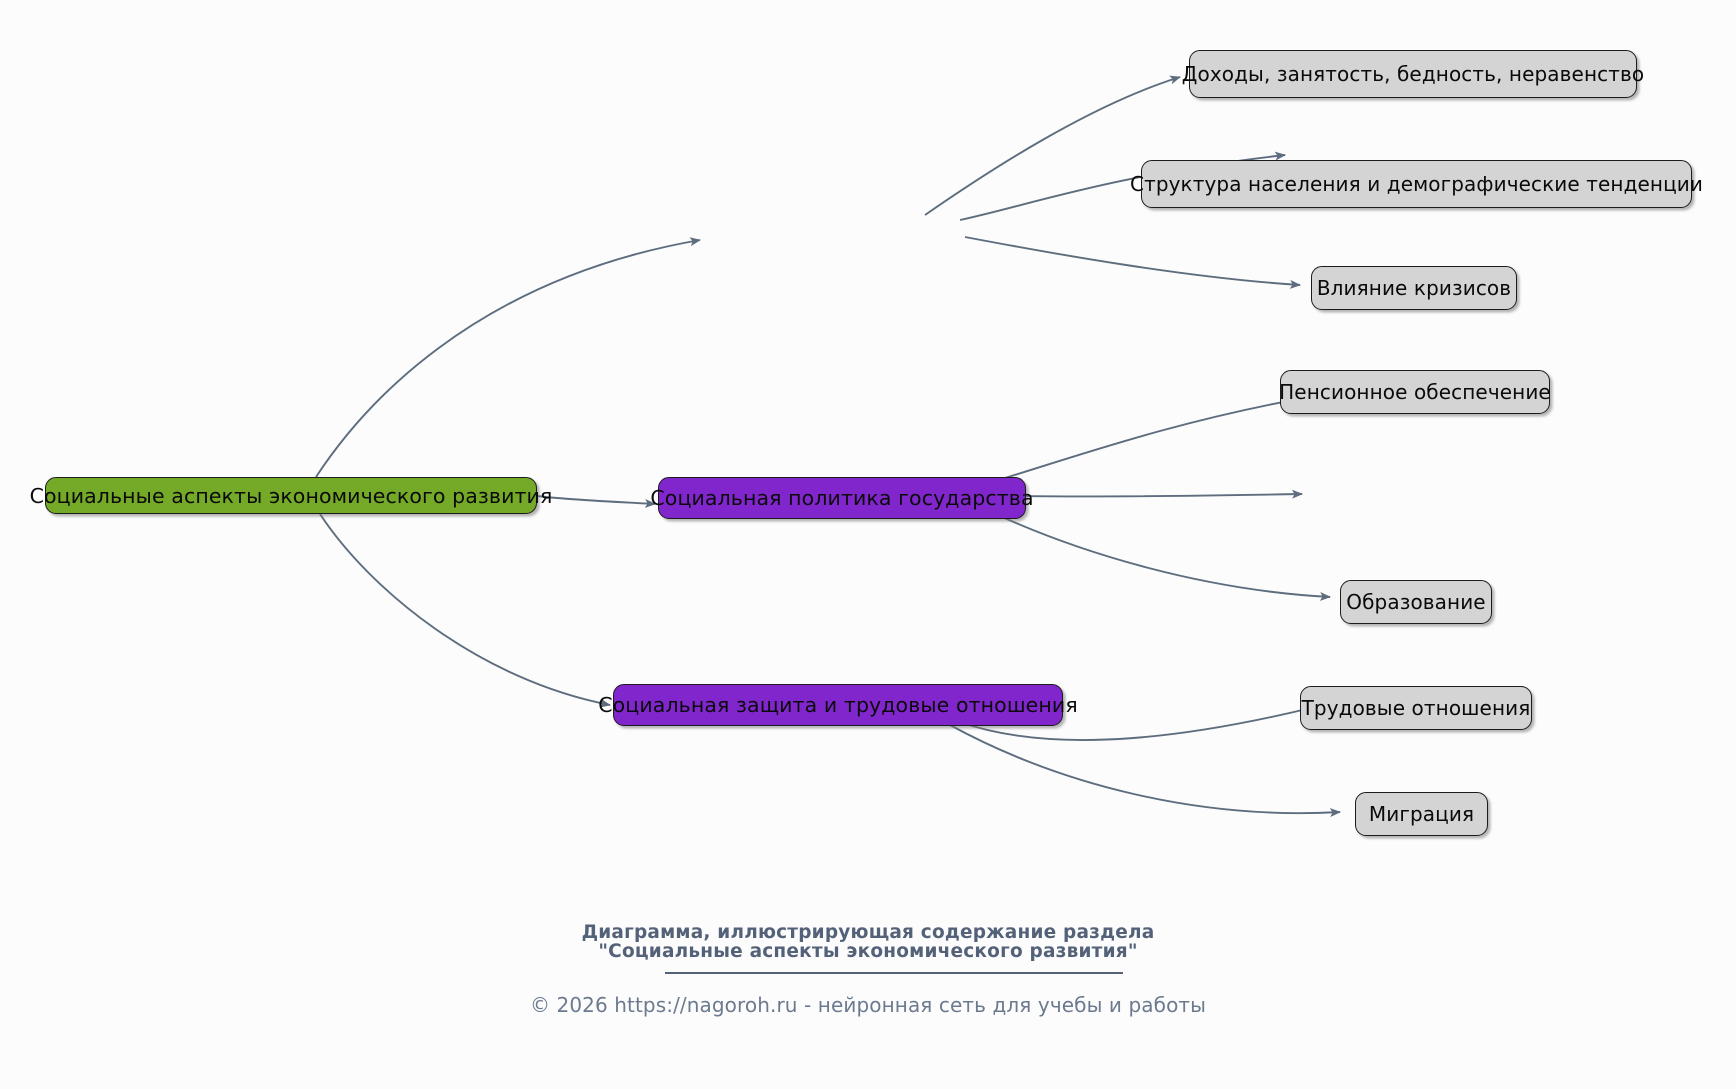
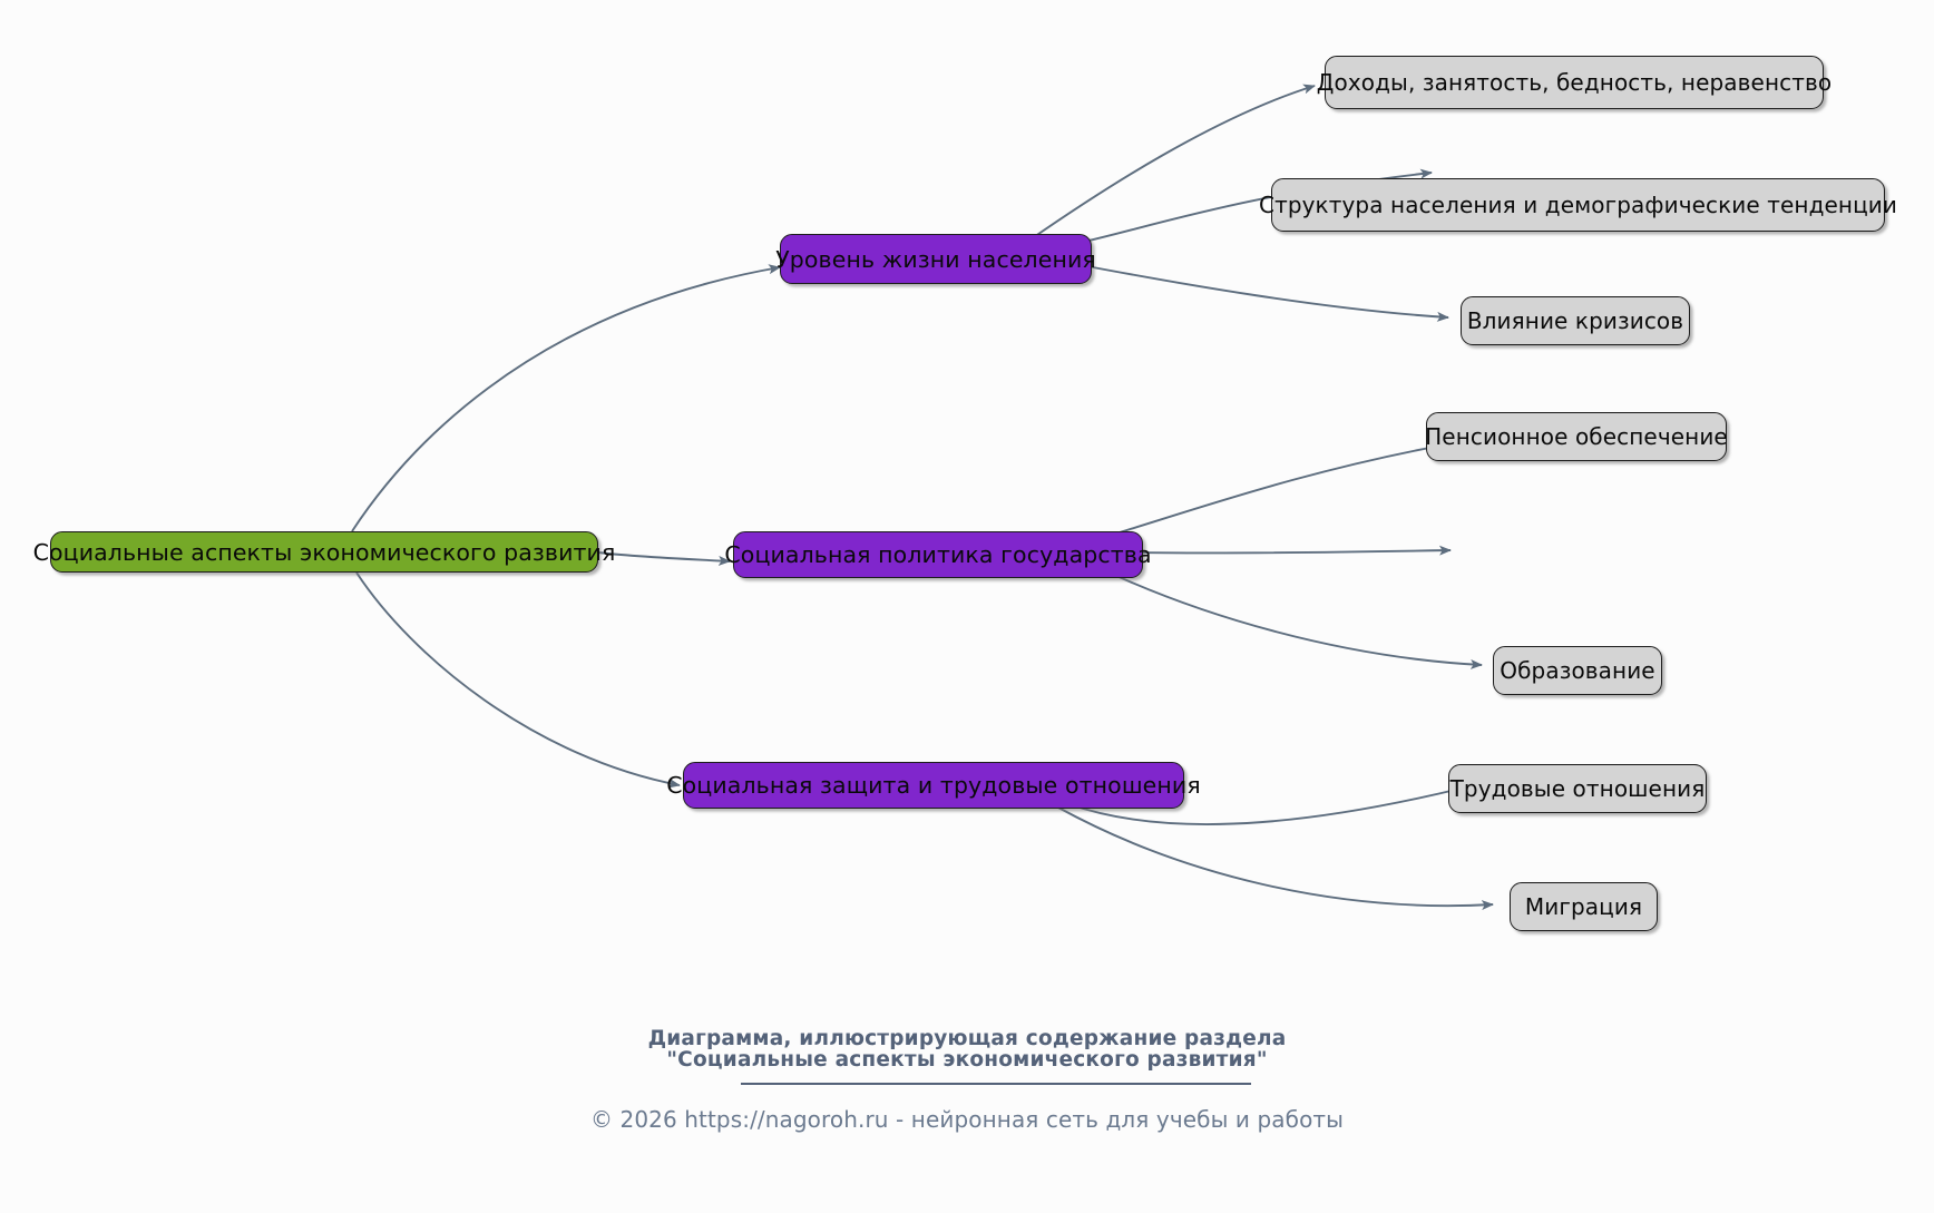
  Социальные аспекты экономического развития
+ Уровень жизни населения
  Доходы, занятость, бедность, неравенство
  Структура населения и демографические тенденции
  Влияние кризисов
  Социальная политика государства
  Пенсионное обеспечение
  Образование
  Социальная защита и трудовые отношения
  Трудовые отношения
  Миграция
  Диаграмма, иллюстрирующая содержание раздела
  "Социальные аспекты экономического развития"
  © 2026 https://nagoroh.ru - нейронная сеть для учебы и работы
